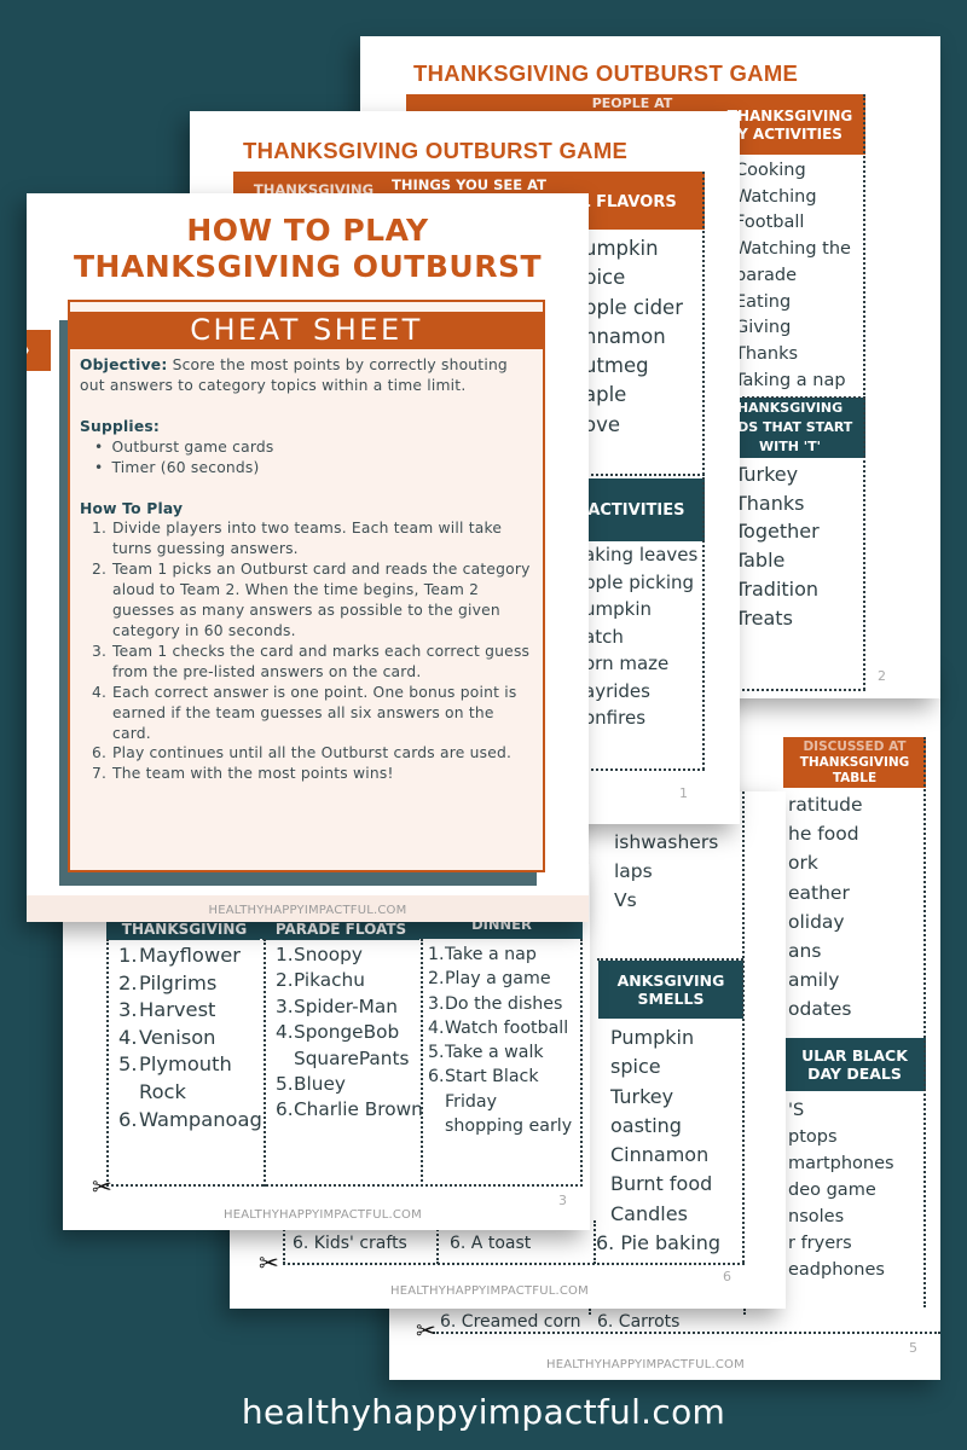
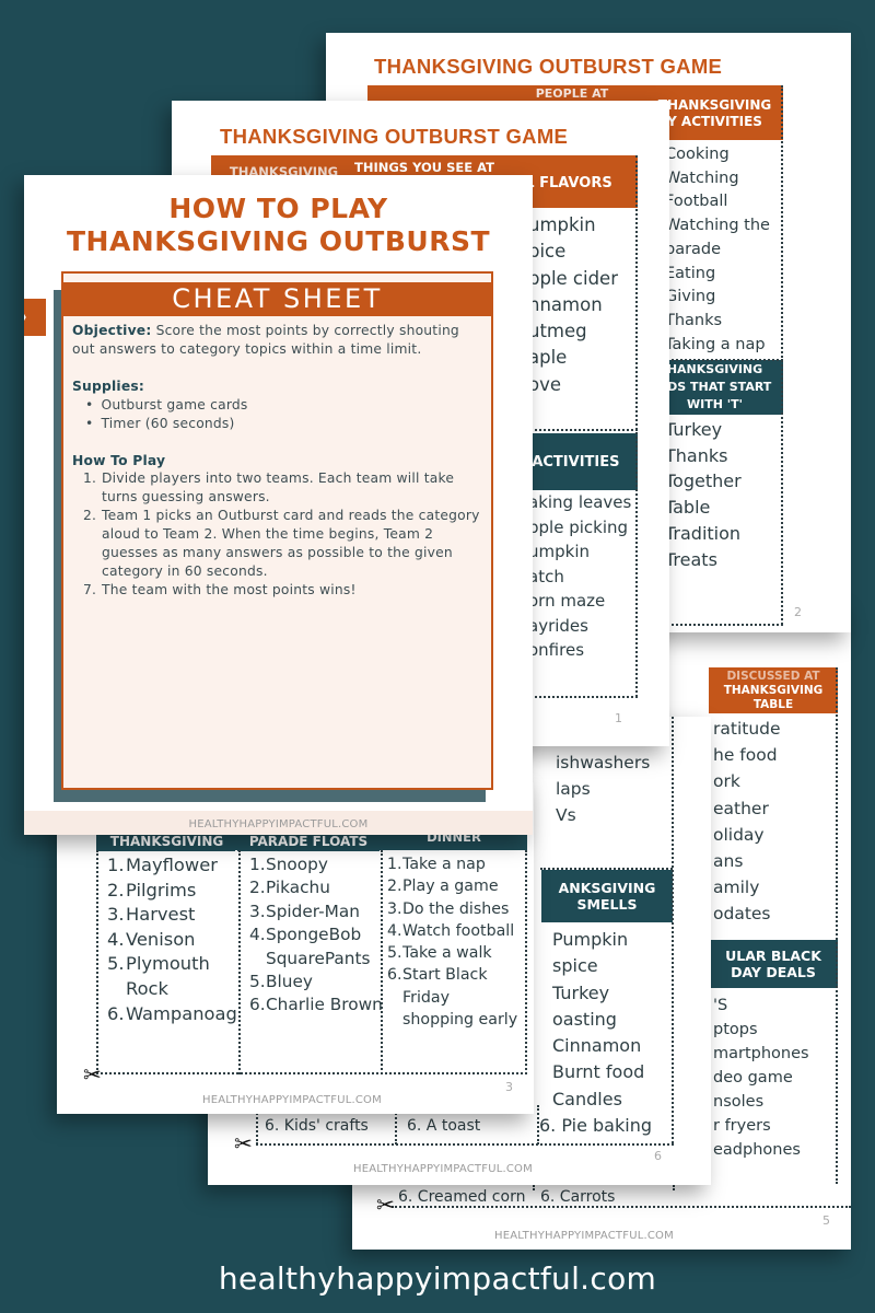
  DISCUSSED AT
  THANKSGIVING
  TABLE
  ratitude
  he food
  ork
  eather
  oliday
  ans
  amily
  odates
  ULAR BLACK
  DAY DEALS
  'S
  ptops
  martphones
  deo game
  nsoles
  r fryers
  eadphones
  6. Creamed corn
  6. Carrots
  ✂
  5
  HEALTHYHAPPYIMPACTFUL.COM
  THANKSGIVING OUTBURST GAME
  PEOPLE AT
  HANKSGIVING
  Y ACTIVITIES
  Cooking
  Watching
  ootball
  Watching the
  parade
  Eating
  Giving
  Thanks
  aking a nap
  HANKSGIVING
  DS THAT START
  WITH 'T'
  urkey
  Thanks
  ogether
  able
  radition
  reats
  2
  ishwashers
  laps
  Vs
  ANKSGIVING
  SMELLS
  Pumpkin
  spice
  Turkey
  oasting
  Cinnamon
  Burnt food
  Candles
  6. Pie baking
  6. Kids' crafts
  6. A toast
  ✂
  6
  HEALTHYHAPPYIMPACTFUL.COM
  THANKSGIVING OUTBURST GAME
  THANKSGIVING
  THINGS YOU SEE AT
  FLAVORS
  umpkin
  pice
  pple cider
  nnamon
  utmeg
  aple
  ove
  ACTIVITIES
  aking leaves
  pple picking
  umpkin
  atch
  orn maze
  ayrides
  onfires
  1
  THANKSGIVING
  PARADE FLOATS
  DINNER
  1.Mayflower
  2.Pilgrims
  3.Harvest
  4.Venison
  5.Plymouth
  Rock
  6.Wampanoag
  1.Snoopy
  2.Pikachu
  3.Spider-Man
  4.SpongeBob
  SquarePants
  5.Bluey
  6.Charlie Brown
  1.Take a nap
  2.Play a game
  3.Do the dishes
  4.Watch football
  5.Take a walk
  6.Start Black
  Friday
  shopping early
  ✂
  3
  HEALTHYHAPPYIMPACTFUL.COM
  HOW TO PLAY
  THANKSGIVING OUTBURST
  CHEAT SHEET
  Objective: Score the most points by correctly shouting out answers to category topics within a time limit.
  Supplies:
  Outburst game cards
  Timer (60 seconds)
  How To Play
  1.
  Divide players into two teams. Each team will take turns guessing answers.
  2.
  Team 1 picks an Outburst card and reads the category aloud to Team 2. When the time begins, Team 2 guesses as many answers as possible to the given category in 60 seconds.
- 3.
- Team 1 checks the card and marks each correct guess from the pre-listed answers on the card.
- 4.
- Each correct answer is one point. One bonus point is earned if the team guesses all six answers on the card.
- 6.
- Play continues until all the Outburst cards are used.
  7.
  The team with the most points wins!
  HEALTHYHAPPYIMPACTFUL.COM
  healthyhappyimpactful.com
